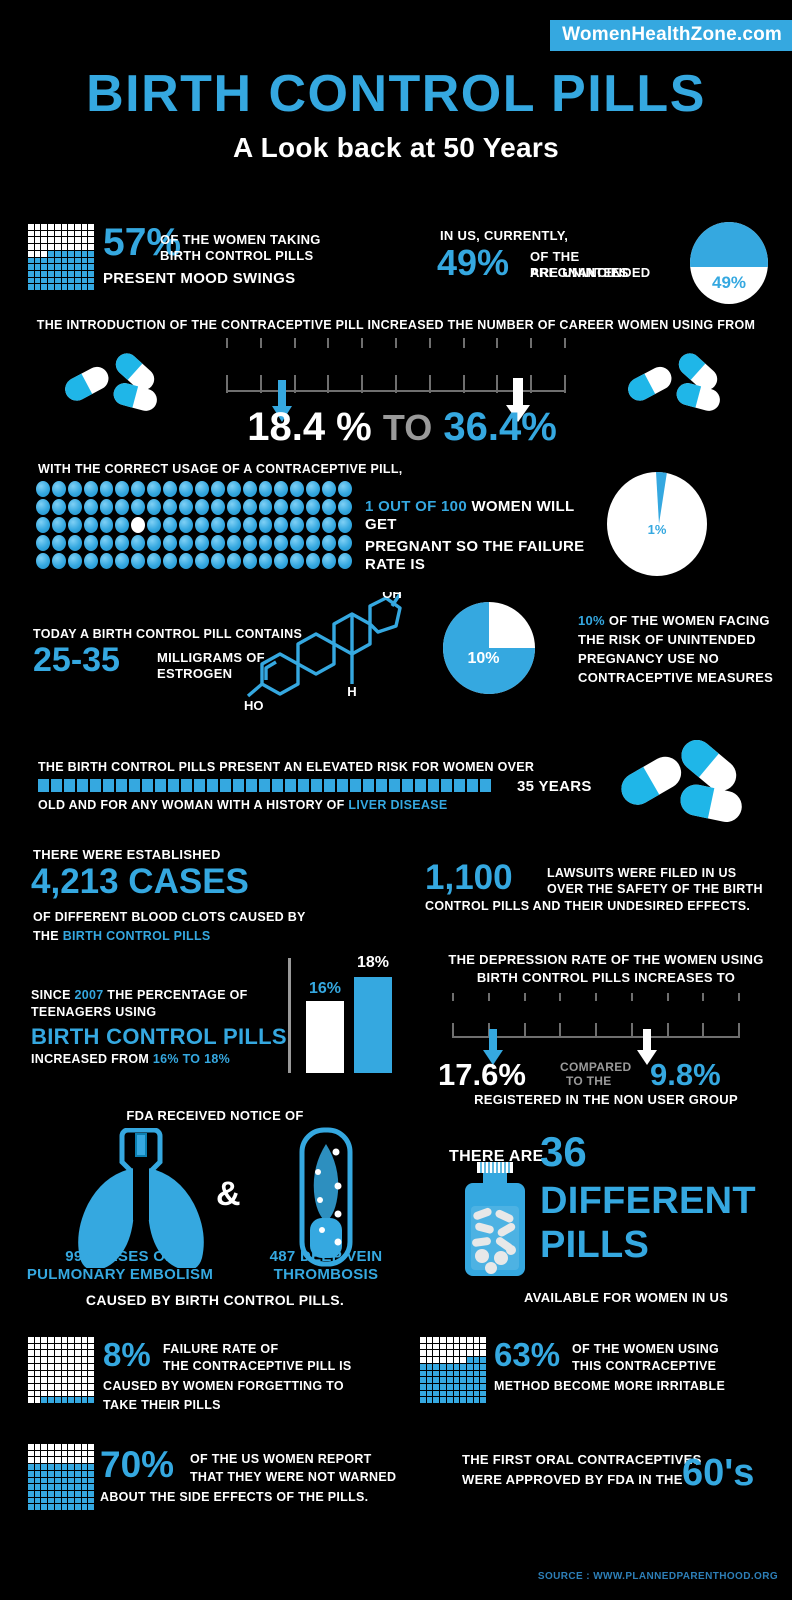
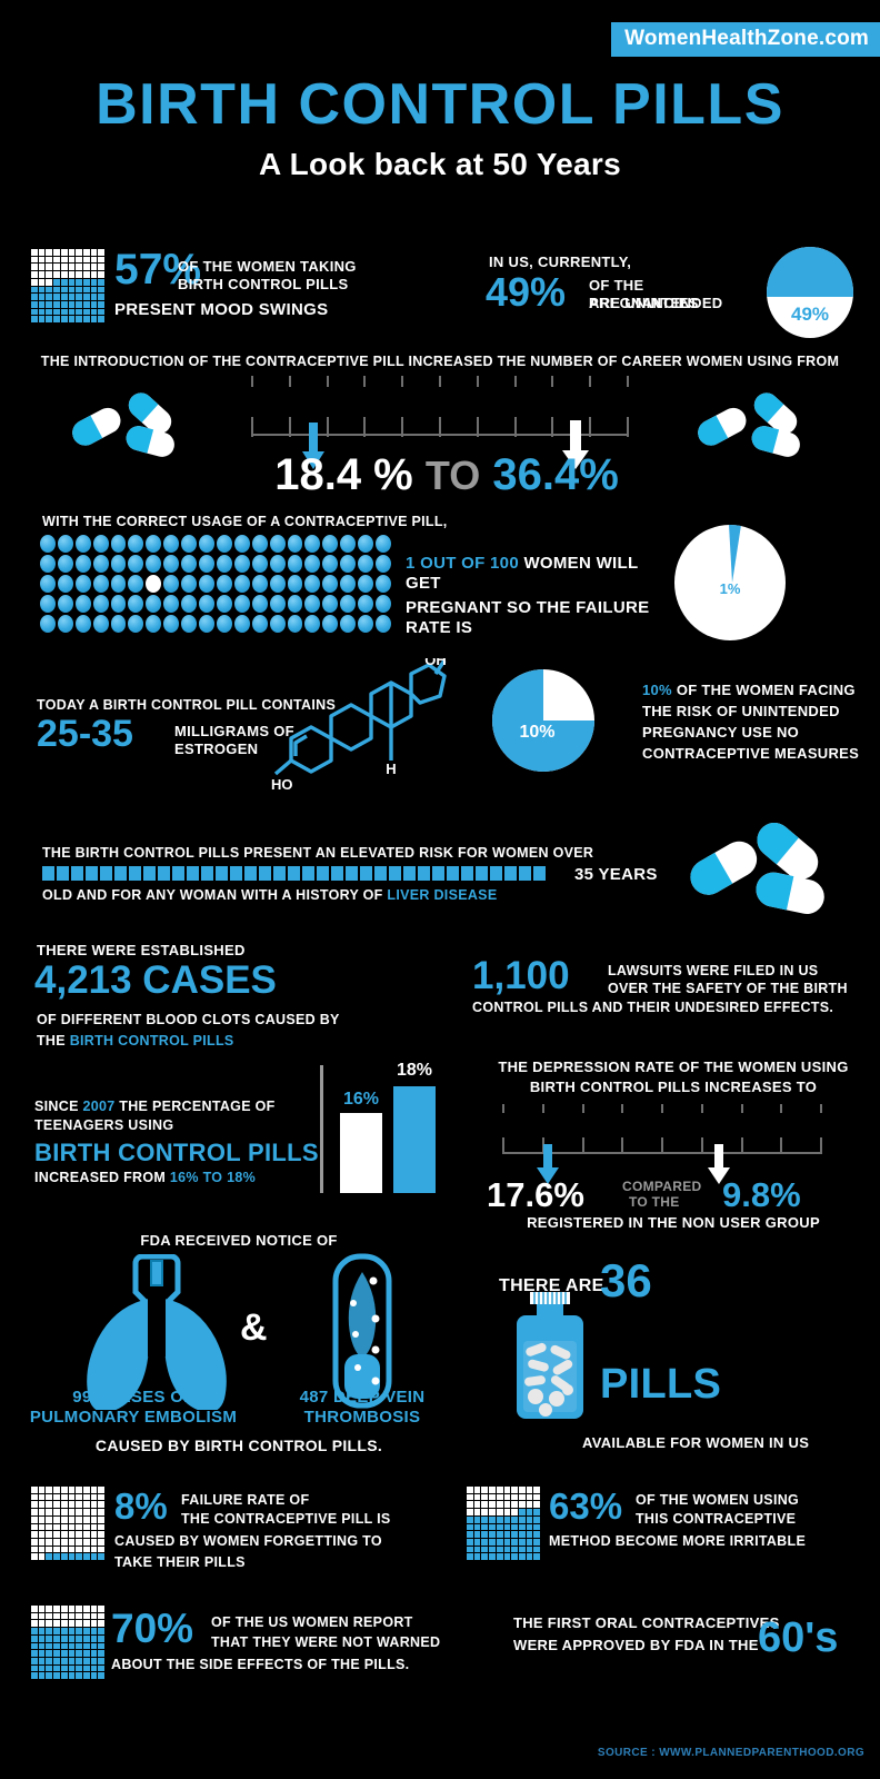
  WomenHealthZone.com
  BIRTH CONTROL PILLS
  A Look back at 50 Years
  OF THE WOMEN TAKING
  BIRTH CONTROL PILLS
  PRESENT MOOD SWINGS
  IN US, CURRENTLY,
  49%
  OF THE PREGNANCIES
  ARE UNINTENDED
  49%
  THE INTRODUCTION OF THE CONTRACEPTIVE PILL INCREASED THE NUMBER OF CAREER WOMEN USING FROM
  18.4 % TO 36.4%
  WITH THE CORRECT USAGE OF A CONTRACEPTIVE PILL,
  1 OUT OF 100 WOMEN WILL GET
  PREGNANT SO THE FAILURE RATE IS
  1%
  TODAY A BIRTH CONTROL PILL CONTAINS
  25-35
  MILLIGRAMS OF
  ESTROGEN
  OH
  HO
  H
  10%
  10% OF THE WOMEN FACING
  THE RISK OF UNINTENDED
  PREGNANCY USE NO
  CONTRACEPTIVE MEASURES
  THE BIRTH CONTROL PILLS PRESENT AN ELEVATED RISK FOR WOMEN OVER
  35 YEARS
  OLD AND FOR ANY WOMAN WITH A HISTORY OF LIVER DISEASE
  THERE WERE ESTABLISHED
  4,213 CASES
  OF DIFFERENT BLOOD CLOTS CAUSED BY
  THE BIRTH CONTROL PILLS
  1,100
  LAWSUITS WERE FILED IN US
  OVER THE SAFETY OF THE BIRTH
  CONTROL PILLS AND THEIR UNDESIRED EFFECTS.
  SINCE 2007 THE PERCENTAGE OF
  TEENAGERS USING
  BIRTH CONTROL PILLS
  INCREASED FROM 16% TO 18%
  16%
  18%
  THE DEPRESSION RATE OF THE WOMEN USING
  BIRTH CONTROL PILLS INCREASES TO
  17.6%
  COMPARED
  TO THE
  9.8%
  REGISTERED IN THE NON USER GROUP
  FDA RECEIVED NOTICE OF
  993 CASES OF
  PULMONARY EMBOLISM
  &
  487 DEEP VEIN
  THROMBOSIS
  CAUSED BY BIRTH CONTROL PILLS.
  THERE ARE
  36
- DIFFERENT
  PILLS
  AVAILABLE FOR WOMEN IN US
  8%
  FAILURE RATE OF
  THE CONTRACEPTIVE PILL IS
  CAUSED BY WOMEN FORGETTING TO
  TAKE THEIR PILLS
  63%
  OF THE WOMEN USING
  THIS CONTRACEPTIVE
  METHOD BECOME MORE IRRITABLE
  70%
  OF THE US WOMEN REPORT
  THAT THEY WERE NOT WARNED
  ABOUT THE SIDE EFFECTS OF THE PILLS.
  THE FIRST ORAL CONTRACEPTIVES
  WERE APPROVED BY FDA IN THE
  60's
  SOURCE : WWW.PLANNEDPARENTHOOD.ORG
